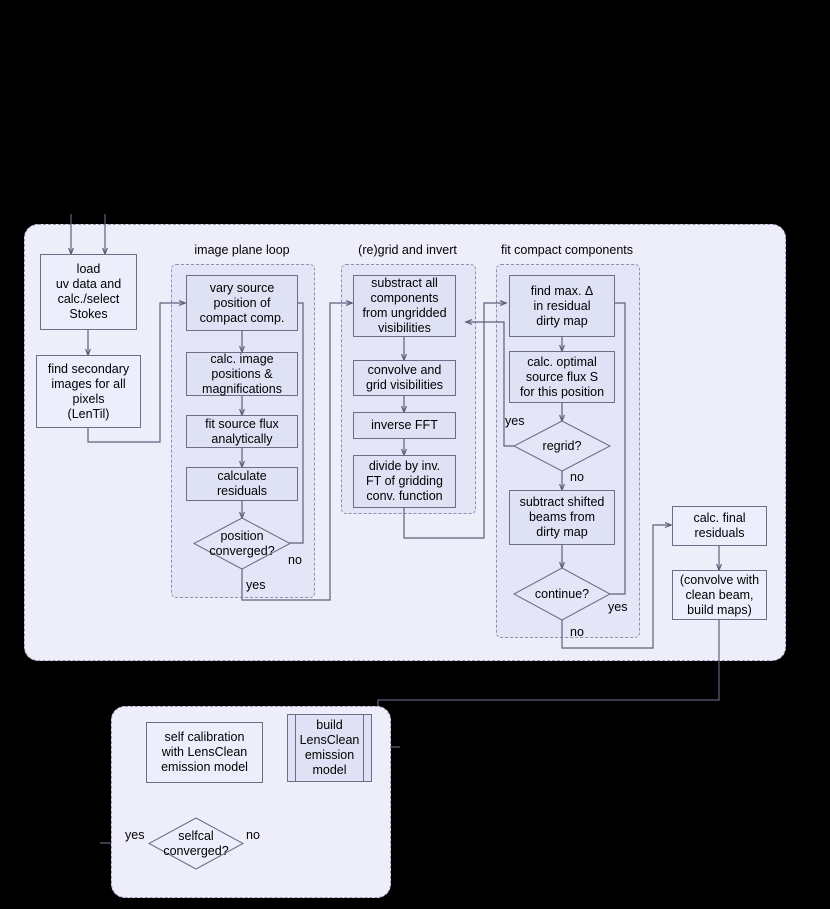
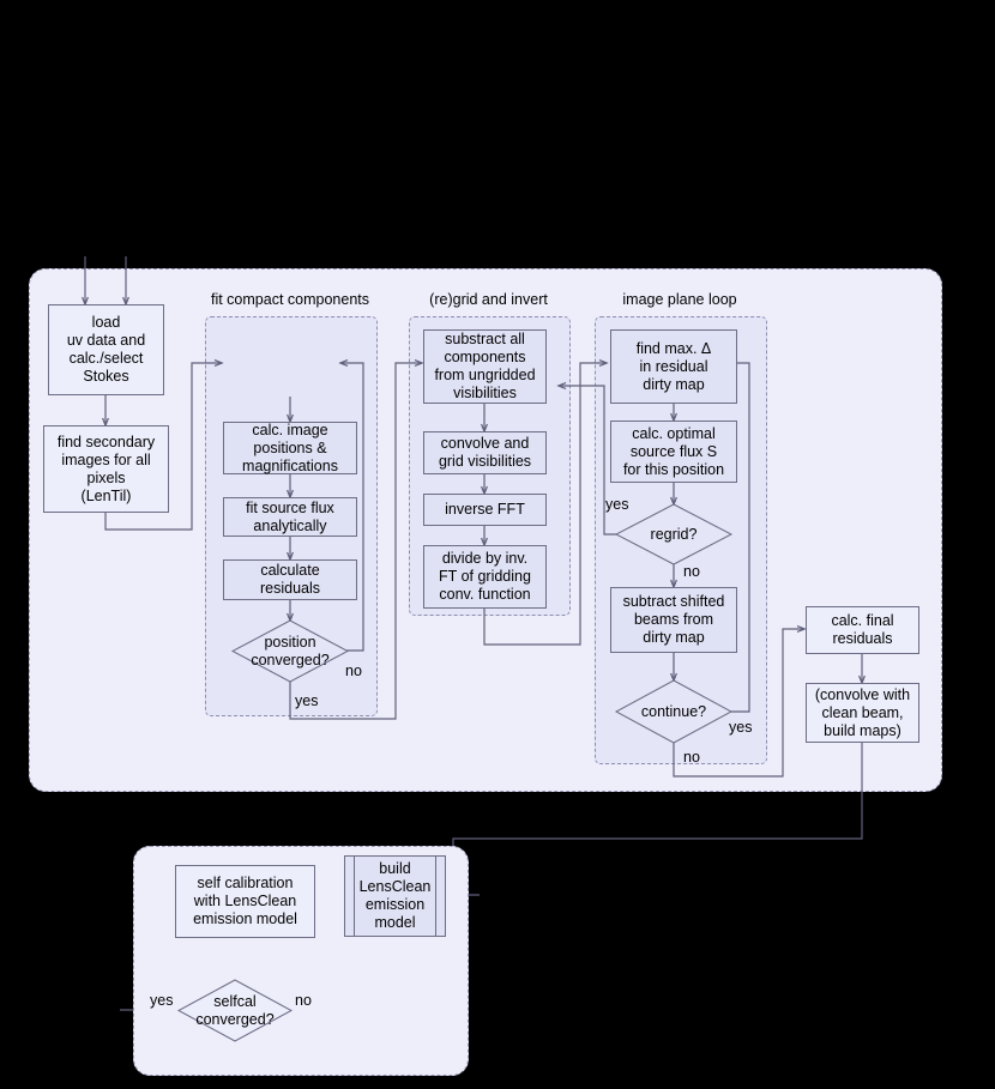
- image plane loop
+ fit compact components
  (re)grid and invert
- fit compact components
+ image plane loop
  load
  uv data and
  calc./select
  Stokes
  find secondary
  images for all
  pixels
  (LenTil)
- vary source
- position of
- compact comp.
  calc. image
  positions &
  magnifications
  fit source flux
  analytically
  calculate
  residuals
  position
  converged?
  no
  yes
  substract all
  components
  from ungridded
  visibilities
  convolve and
  grid visibilities
  inverse FFT
  divide by inv.
  FT of gridding
  conv. function
  find max. Δ
  in residual
  dirty map
  calc. optimal
  source flux S
  for this position
  regrid?
  yes
  no
  subtract shifted
  beams from
  dirty map
  continue?
  yes
  no
  calc. final
  residuals
  (convolve with
  clean beam,
  build maps)
  self calibration
  with LensClean
  emission model
  build
  LensClean
  emission
  model
  selfcal
  converged?
  yes
  no
